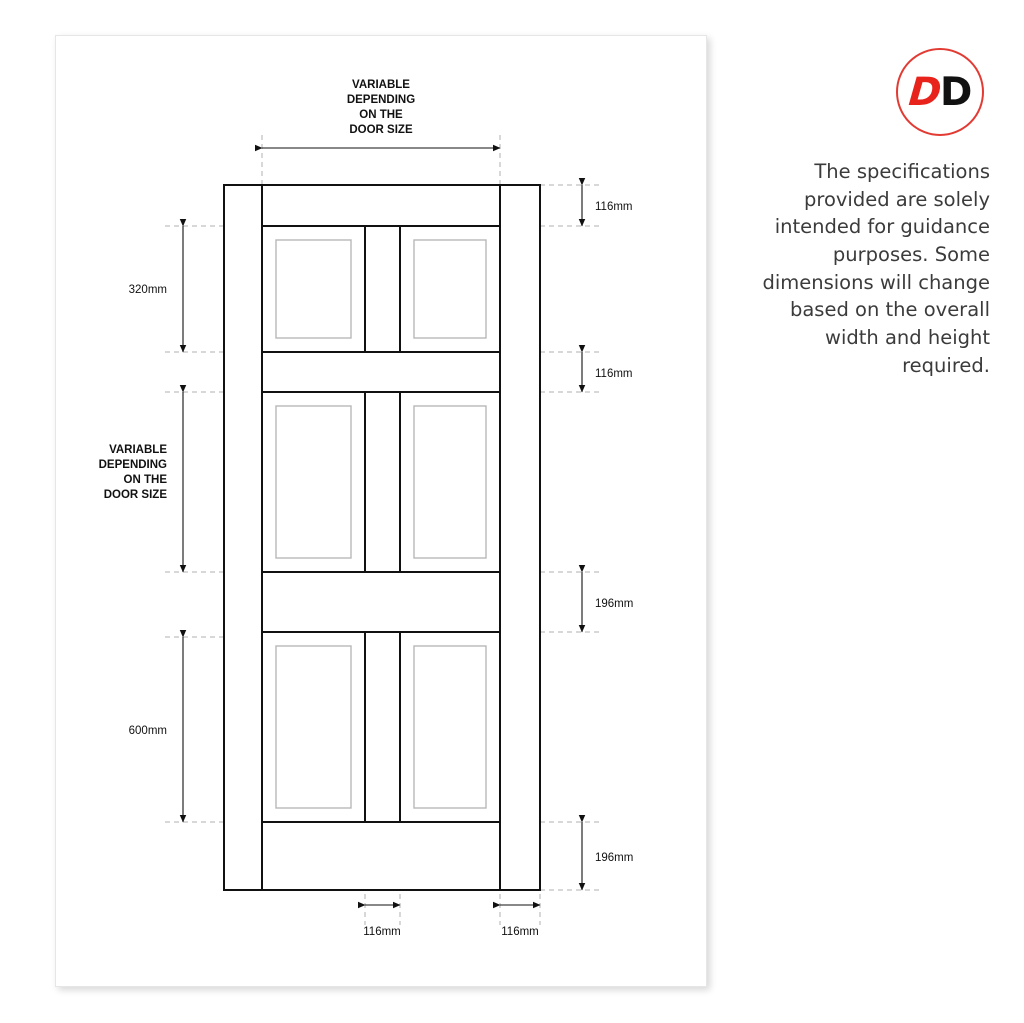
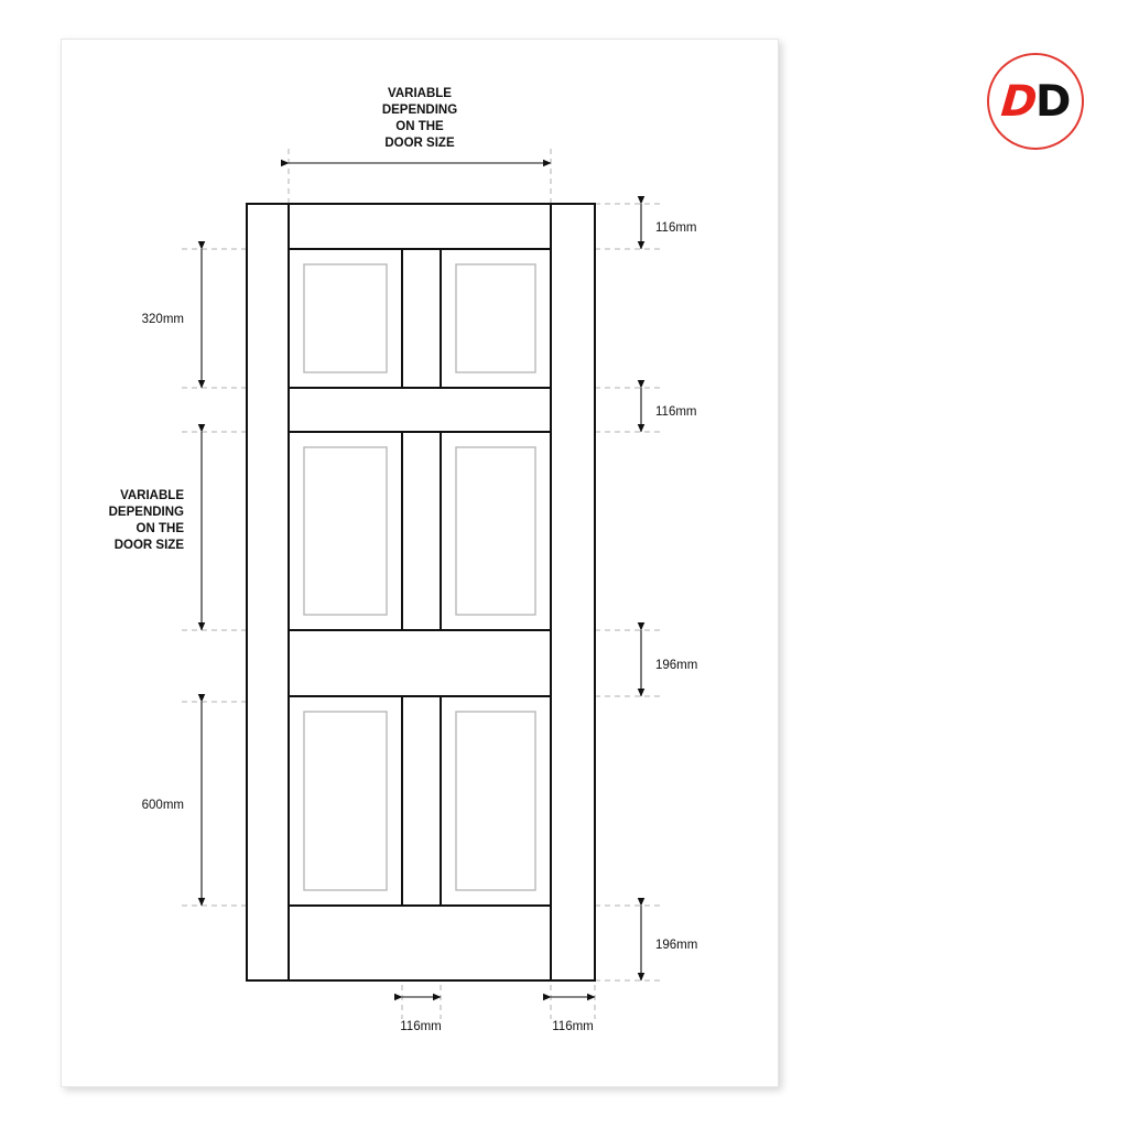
  VARIABLE
  DEPENDING
  ON THE
  DOOR SIZE
  VARIABLE
  DEPENDING
  ON THE
  DOOR SIZE
  320mm
  600mm
  116mm
  116mm
  196mm
  196mm
  116mm
  116mm
  D
- The specifications provided are solely intended for guidance purposes. Some dimensions will change based on the overall width and height required.
